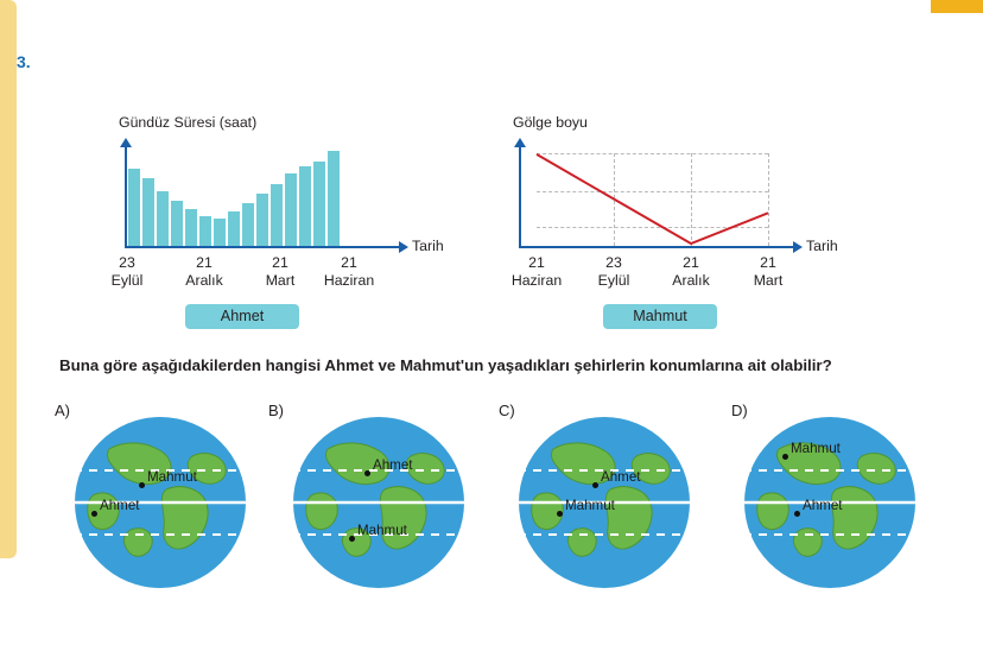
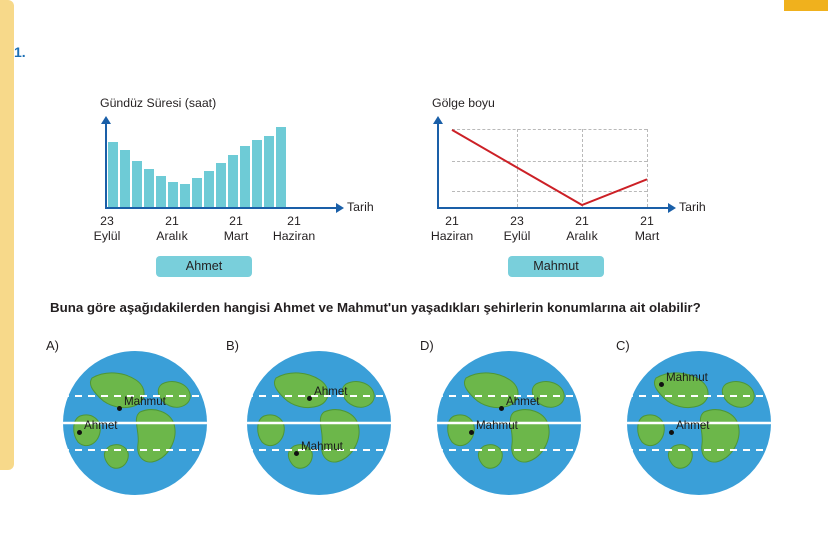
- 3.
+ 1.
  Gündüz Süresi (saat)
  Tarih
  23
  Eylül
  21
  Aralık
  21
  Mart
  21
  Haziran
  Ahmet
  Gölge boyu
  Tarih
  21
  Haziran
  23
  Eylül
  21
  Aralık
  21
  Mart
  Mahmut
  Buna göre aşağıdakilerden hangisi Ahmet ve Mahmut'un yaşadıkları şehirlerin konumlarına ait olabilir?
  A)
  Mahmut
  Ahmet
  B)
  Ahmet
  Mahmut
- C)
+ D)
  Ahmet
  Mahmut
- D)
+ C)
  Mahmut
  Ahmet
